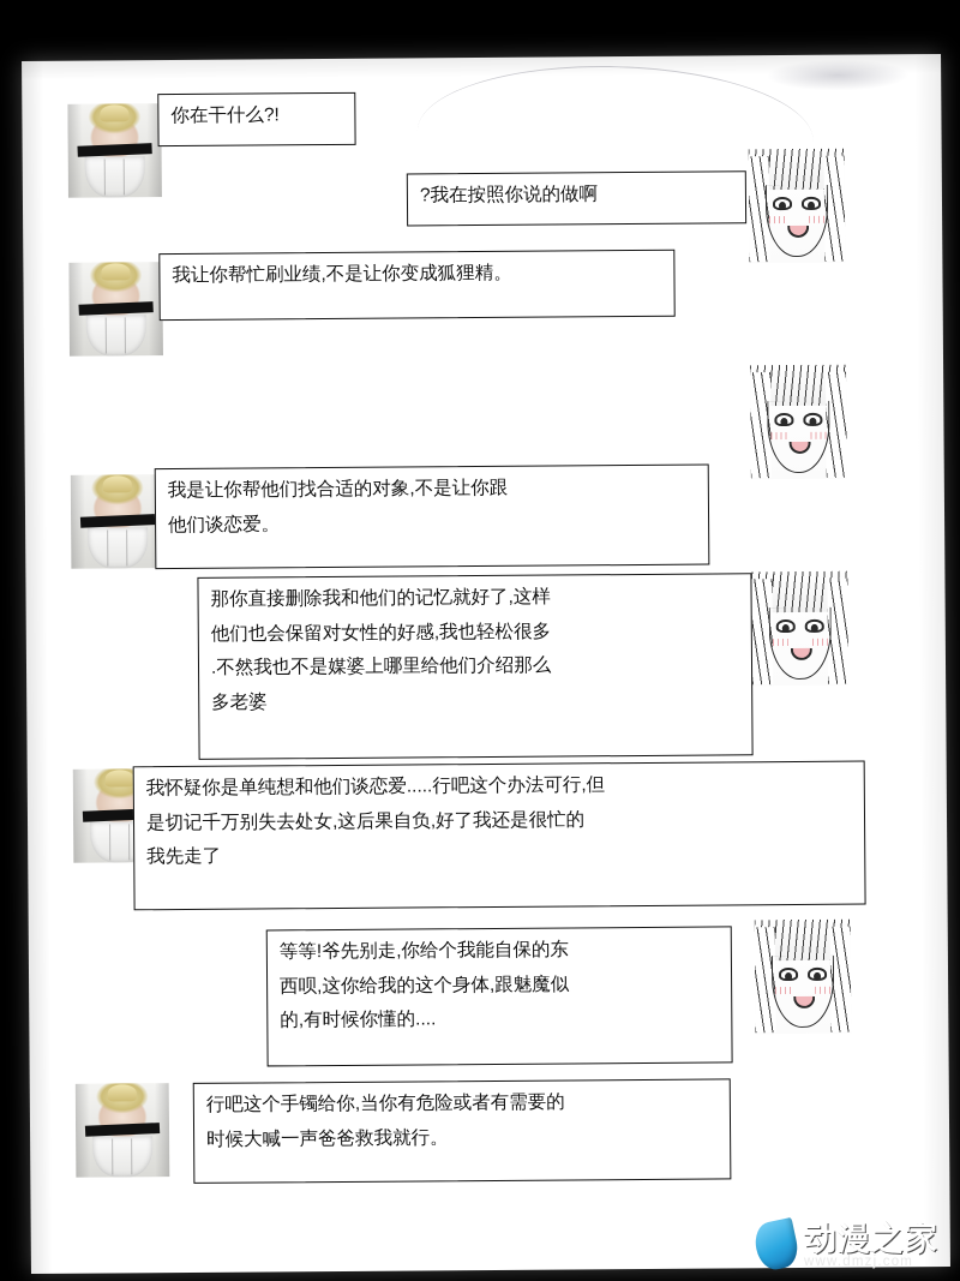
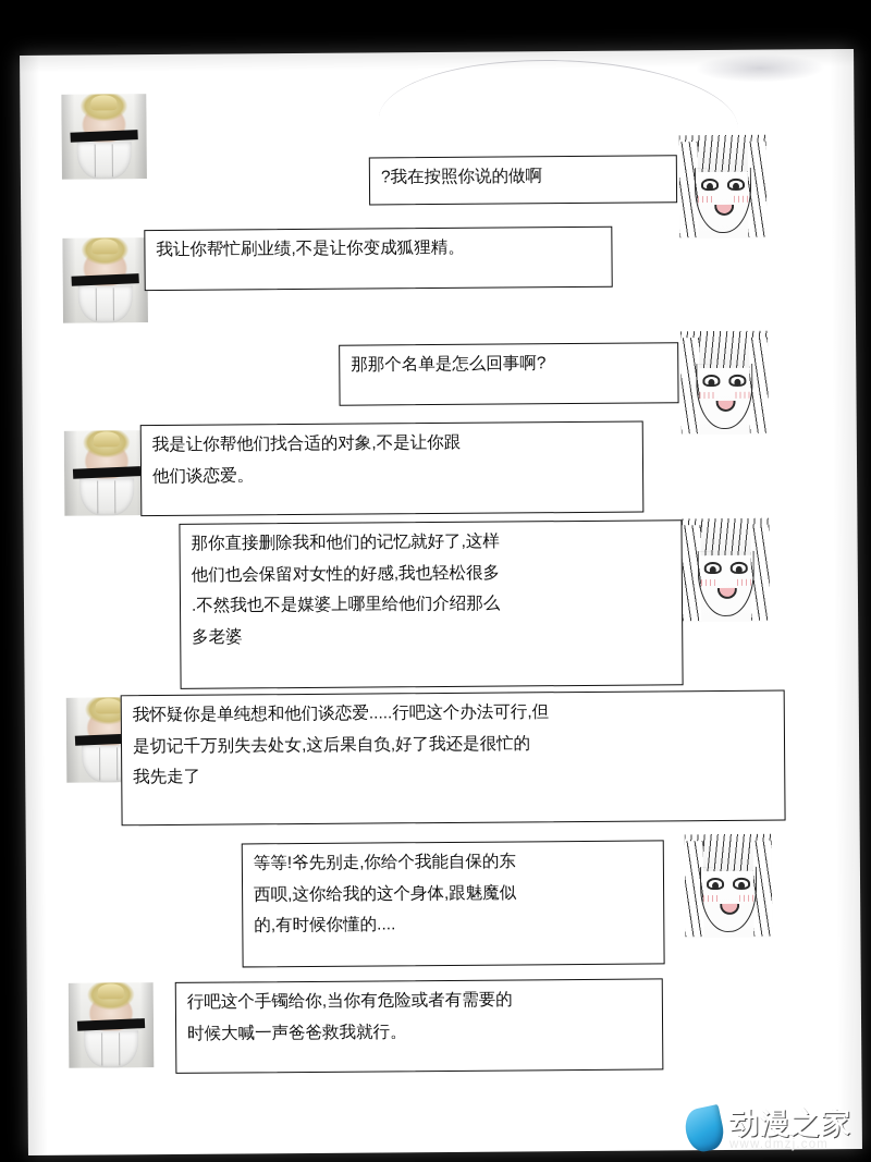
- 你在干什么?!
  ?我在按照你说的做啊
  我让你帮忙刷业绩,不是让你变成狐狸精。
+ 那那个名单是怎么回事啊?
  我是让你帮他们找合适的对象,不是让你跟
  他们谈恋爱。
  那你直接删除我和他们的记忆就好了,这样
  他们也会保留对女性的好感,我也轻松很多
  .不然我也不是媒婆上哪里给他们介绍那么
  多老婆
  我怀疑你是单纯想和他们谈恋爱.....行吧这个办法可行,但
  是切记千万别失去处女,这后果自负,好了我还是很忙的
  我先走了
  等等!爷先别走,你给个我能自保的东
  西呗,这你给我的这个身体,跟魅魔似
  的,有时候你懂的....
  行吧这个手镯给你,当你有危险或者有需要的
  时候大喊一声爸爸救我就行。
  动漫之家
  www.dmzj.com
